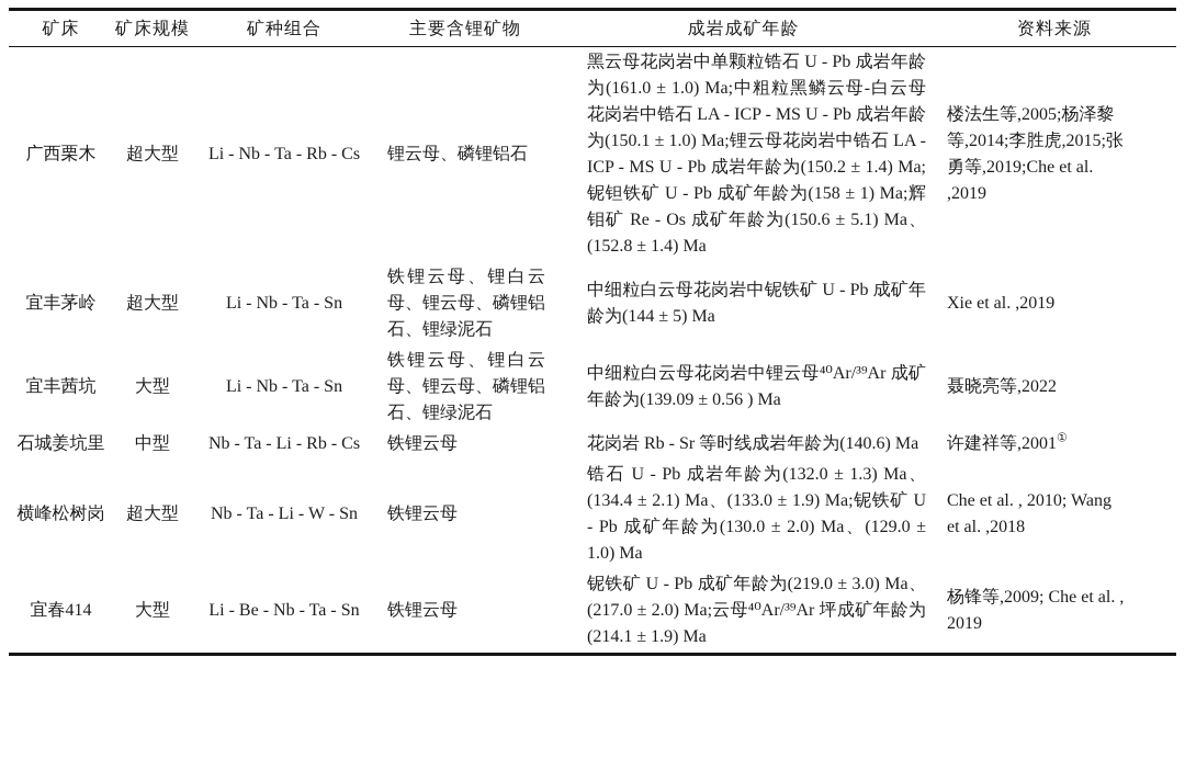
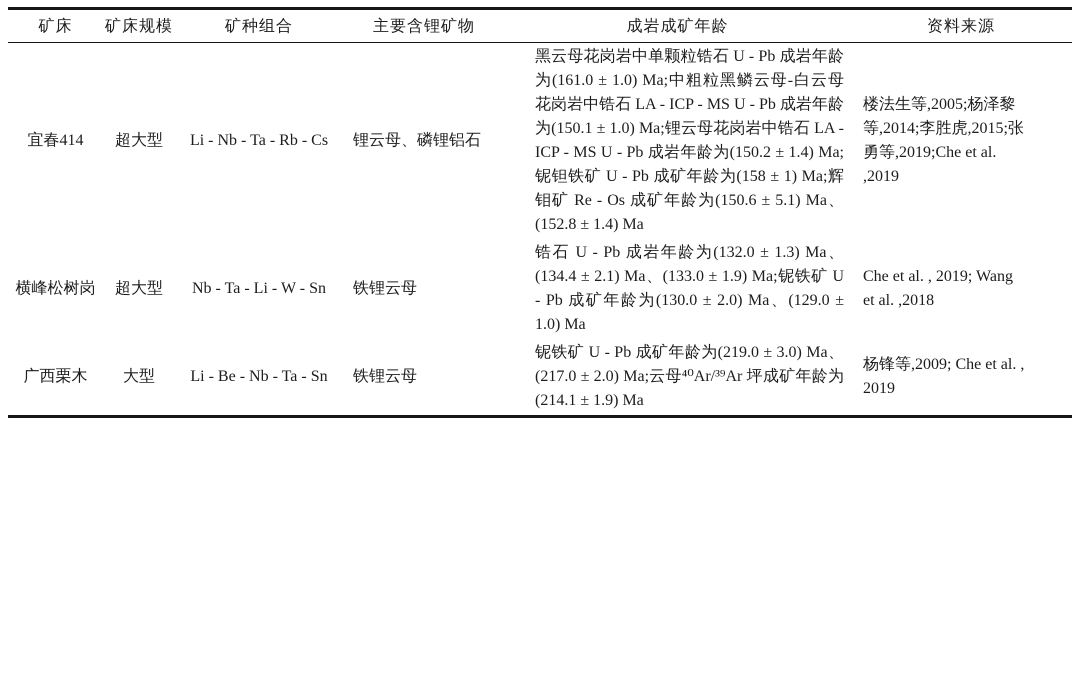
  矿床	矿床规模	矿种组合	主要含锂矿物	成岩成矿年龄	资料来源
- 广西栗木	超大型	Li - Nb - Ta - Rb - Cs	锂云母、磷锂铝石	黑云母花岗岩中单颗粒锆石 U - Pb 成岩年龄为(161.0 ± 1.0) Ma;中粗粒黑鳞云母-白云母花岗岩中锆石 LA - ICP - MS U - Pb 成岩年龄为(150.1 ± 1.0) Ma;锂云母花岗岩中锆石 LA - ICP - MS U - Pb 成岩年龄为(150.2 ± 1.4) Ma;铌钽铁矿 U - Pb 成矿年龄为(158 ± 1) Ma;辉钼矿 Re - Os 成矿年龄为(150.6 ± 5.1) Ma、(152.8 ± 1.4) Ma	楼法生等,2005;杨泽黎等,2014;李胜虎,2015;张勇等,2019;Che et al. ,2019
+ 宜春414	超大型	Li - Nb - Ta - Rb - Cs	锂云母、磷锂铝石	黑云母花岗岩中单颗粒锆石 U - Pb 成岩年龄为(161.0 ± 1.0) Ma;中粗粒黑鳞云母-白云母花岗岩中锆石 LA - ICP - MS U - Pb 成岩年龄为(150.1 ± 1.0) Ma;锂云母花岗岩中锆石 LA - ICP - MS U - Pb 成岩年龄为(150.2 ± 1.4) Ma;铌钽铁矿 U - Pb 成矿年龄为(158 ± 1) Ma;辉钼矿 Re - Os 成矿年龄为(150.6 ± 5.1) Ma、(152.8 ± 1.4) Ma	楼法生等,2005;杨泽黎等,2014;李胜虎,2015;张勇等,2019;Che et al. ,2019
- 宜丰茅岭	超大型	Li - Nb - Ta - Sn	铁锂云母、锂白云母、锂云母、磷锂铝石、锂绿泥石	中细粒白云母花岗岩中铌铁矿 U - Pb 成矿年龄为(144 ± 5) Ma	Xie et al. ,2019
- 宜丰茜坑	大型	Li - Nb - Ta - Sn	铁锂云母、锂白云母、锂云母、磷锂铝石、锂绿泥石	中细粒白云母花岗岩中锂云母⁴⁰Ar/³⁹Ar 成矿年龄为(139.09 ± 0.56 ) Ma	聂晓亮等,2022
- 石城姜坑里	中型	Nb - Ta - Li - Rb - Cs	铁锂云母	花岗岩 Rb - Sr 等时线成岩年龄为(140.6) Ma	许建祥等,2001①
- 横峰松树岗	超大型	Nb - Ta - Li - W - Sn	铁锂云母	锆石 U - Pb 成岩年龄为(132.0 ± 1.3) Ma、(134.4 ± 2.1) Ma、(133.0 ± 1.9) Ma;铌铁矿 U - Pb 成矿年龄为(130.0 ± 2.0) Ma、(129.0 ± 1.0) Ma	Che et al. , 2010; Wang et al. ,2018
+ 横峰松树岗	超大型	Nb - Ta - Li - W - Sn	铁锂云母	锆石 U - Pb 成岩年龄为(132.0 ± 1.3) Ma、(134.4 ± 2.1) Ma、(133.0 ± 1.9) Ma;铌铁矿 U - Pb 成矿年龄为(130.0 ± 2.0) Ma、(129.0 ± 1.0) Ma	Che et al. , 2019; Wang et al. ,2018
- 宜春414	大型	Li - Be - Nb - Ta - Sn	铁锂云母	铌铁矿 U - Pb 成矿年龄为(219.0 ± 3.0) Ma、(217.0 ± 2.0) Ma;云母⁴⁰Ar/³⁹Ar 坪成矿年龄为(214.1 ± 1.9) Ma	杨锋等,2009; Che et al. , 2019
+ 广西栗木	大型	Li - Be - Nb - Ta - Sn	铁锂云母	铌铁矿 U - Pb 成矿年龄为(219.0 ± 3.0) Ma、(217.0 ± 2.0) Ma;云母⁴⁰Ar/³⁹Ar 坪成矿年龄为(214.1 ± 1.9) Ma	杨锋等,2009; Che et al. , 2019
